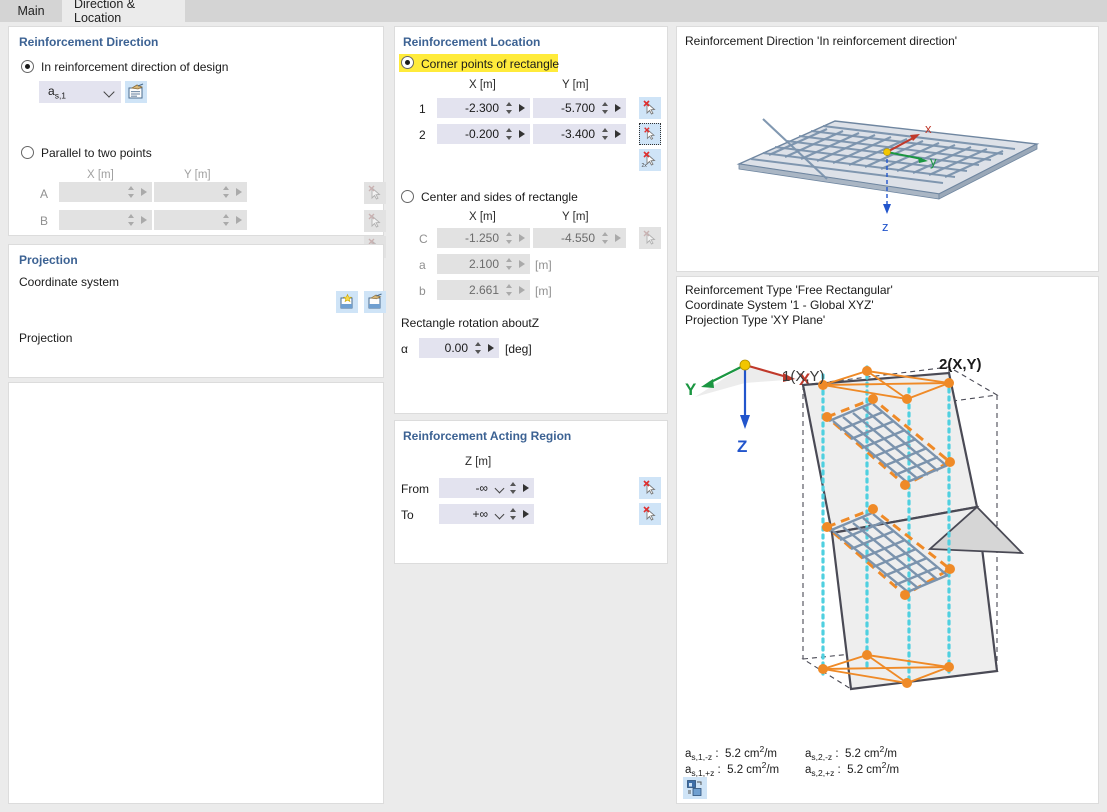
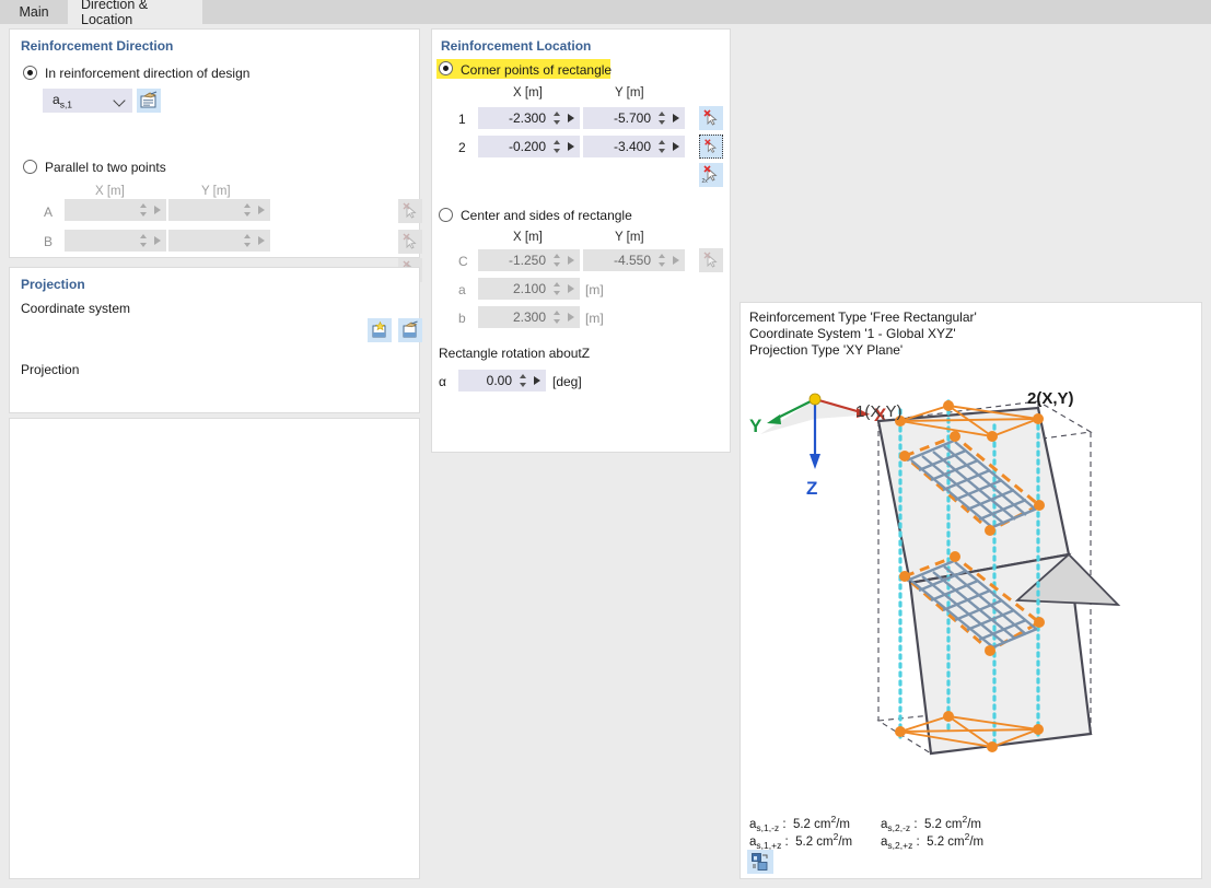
  Main
  Direction & Location
  Reinforcement Direction
  In reinforcement direction of design
  as,1
  Parallel to two points
  X [m]
  Y [m]
  A
  B
  Projection
  Coordinate system
  Projection
  Reinforcement Location
  Corner points of rectangle
  X [m]
  Y [m]
  1
  -2.300
  -5.700
  2
  -0.200
  -3.400
  Center and sides of rectangle
  X [m]
  Y [m]
  C
  -1.250
  -4.550
  a
  2.100
  [m]
  b
- 2.661
+ 2.300
  [m]
  Rectangle rotation aboutZ
  α
  0.00
  [deg]
- Reinforcement Acting Region
- Z [m]
- From
- -∞
- To
- +∞
- Reinforcement Direction 'In reinforcement direction'
- x
- y
- z
  Reinforcement Type 'Free Rectangular'
  Coordinate System '1 - Global XYZ'
  Projection Type 'XY Plane'
  X
  Y
  Z
  1(X,Y)
  2(X,Y)
  as,1,-z : 5.2 cm2/m
  as,2,-z : 5.2 cm2/m
  as,1,+z : 5.2 cm2/m
  as,2,+z : 5.2 cm2/m
